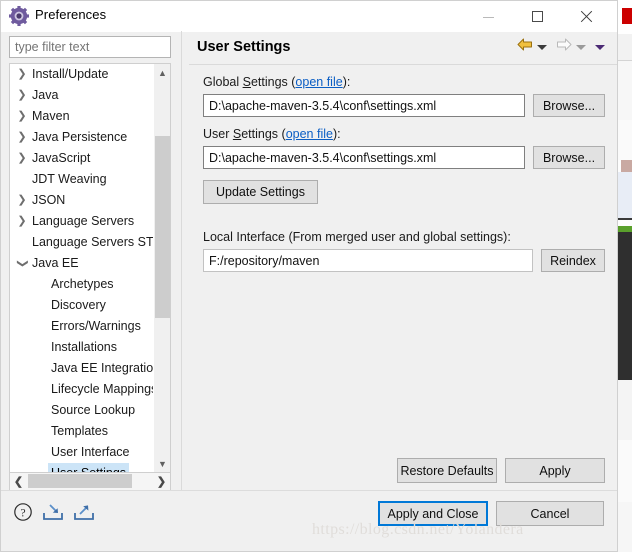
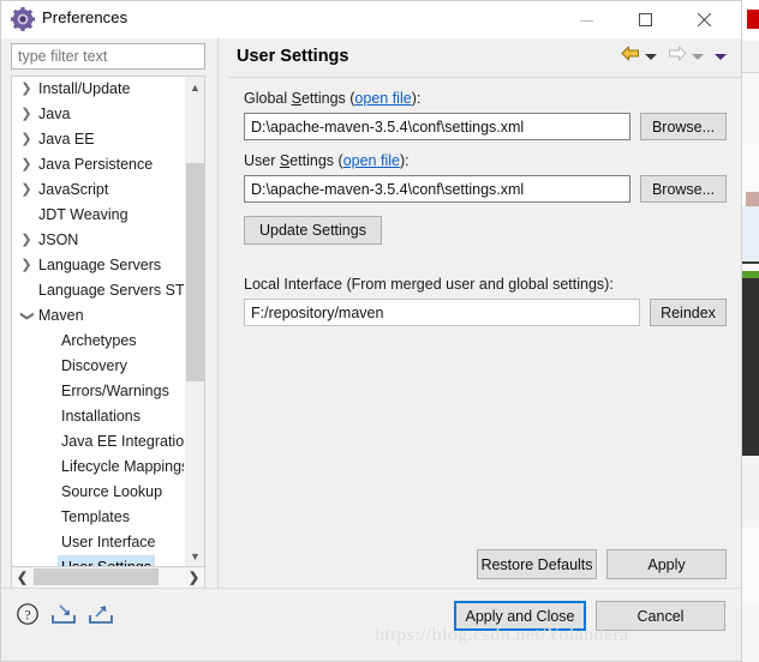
  Preferences
  type filter text
  ❯
  Install/Update
  ❯
  Java
  ❯
- Maven
+ Java EE
  ❯
  Java Persistence
  ❯
  JavaScript
  JDT Weaving
  ❯
  JSON
  ❯
  Language Servers
  Language Servers ST
- Java EE
+ Maven
  Archetypes
  Discovery
  Errors/Warnings
  Installations
  Java EE Integratio
  Lifecycle Mapping
  Source Lookup
  Templates
  User Interface
  ▲
  ▼
  ❮
  ❯
  User Settings
  Global Settings (open file):
  D:\apache-maven-3.5.4\conf\settings.xml
  Browse...
  User Settings (open file):
  D:\apache-maven-3.5.4\conf\settings.xml
  Browse...
  Update Settings
  Local Interface (From merged user and global settings):
  F:/repository/maven
  Reindex
  Restore Defaults
  Apply
  ?
  Apply and Close
  Cancel
  https://blog.csdn.net/Yolandera
